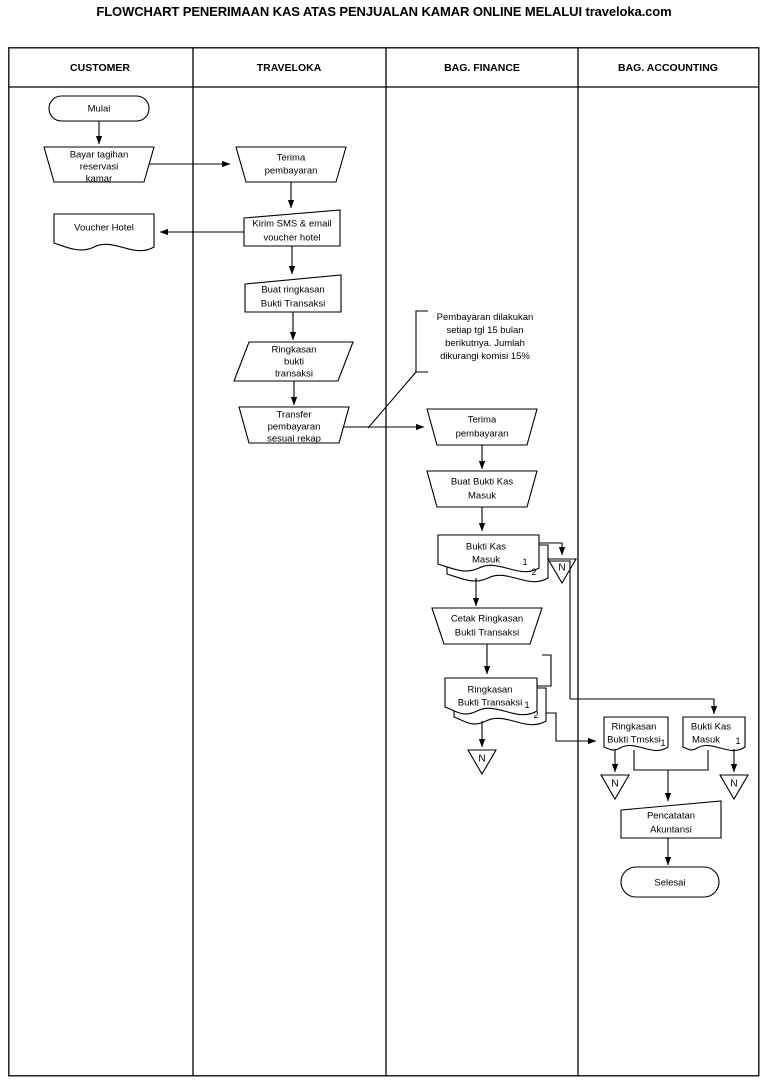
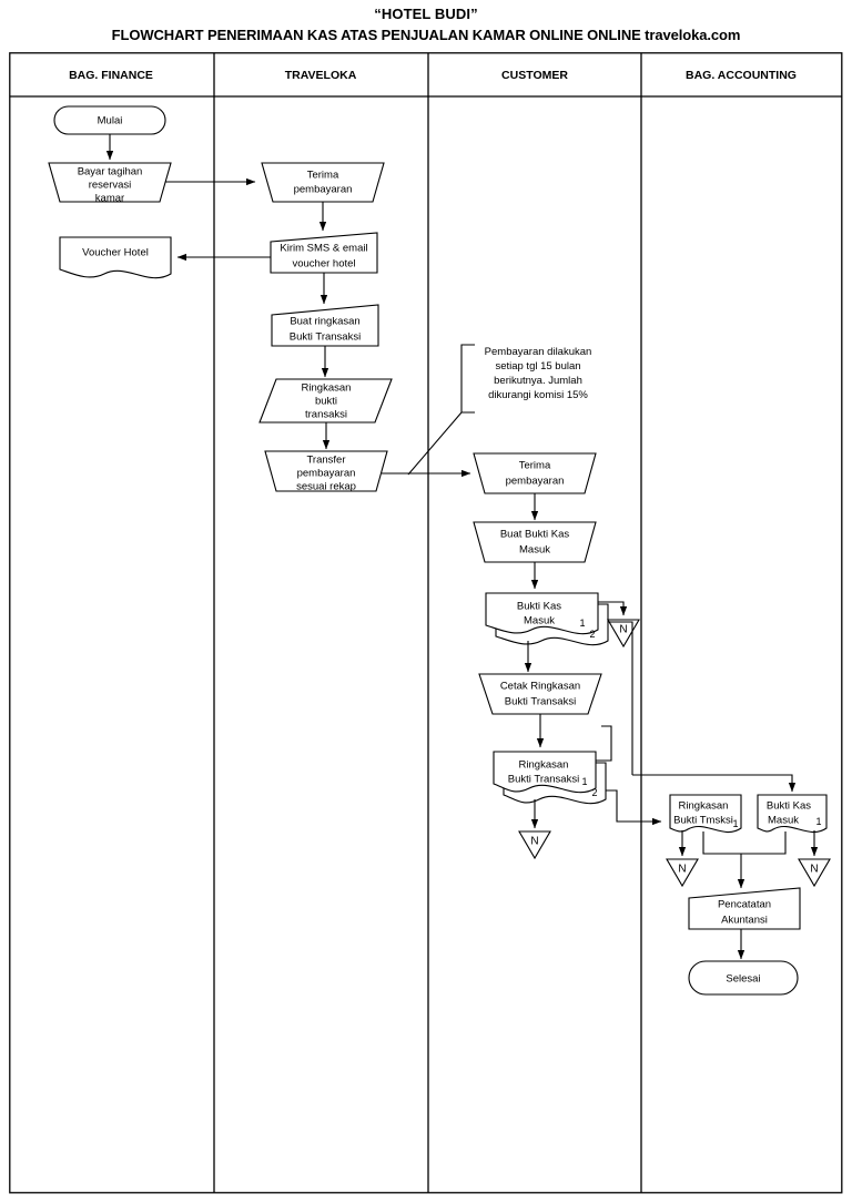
+ “HOTEL BUDI”
- FLOWCHART PENERIMAAN KAS ATAS PENJUALAN KAMAR ONLINE MELALUI traveloka.com
+ FLOWCHART PENERIMAAN KAS ATAS PENJUALAN KAMAR ONLINE ONLINE traveloka.com
- CUSTOMER
+ BAG. FINANCE
  TRAVELOKA
- BAG. FINANCE
+ CUSTOMER
  BAG. ACCOUNTING
  Mulai
  Bayar tagihan
  reservasi
  kamar
  Voucher Hotel
  Terima
  pembayaran
  Kirim SMS & email
  voucher hotel
  Buat ringkasan
  Bukti Transaksi
  Ringkasan
  bukti
  transaksi
  Transfer
  pembayaran
  sesuai rekap
  Pembayaran dilakukan
  setiap tgl 15 bulan
  berikutnya. Jumlah
  dikurangi komisi 15%
  Terima
  pembayaran
  Buat Bukti Kas
  Masuk
  Bukti Kas
  Masuk
  1
  2
  N
  Cetak Ringkasan
  Bukti Transaksi
  Ringkasan
  Bukti Transaksi
  1
  2
  N
  Ringkasan
  Bukti Tmsksi
  1
  N
  Bukti Kas
  Masuk
  1
  N
  Pencatatan
  Akuntansi
  Selesai
